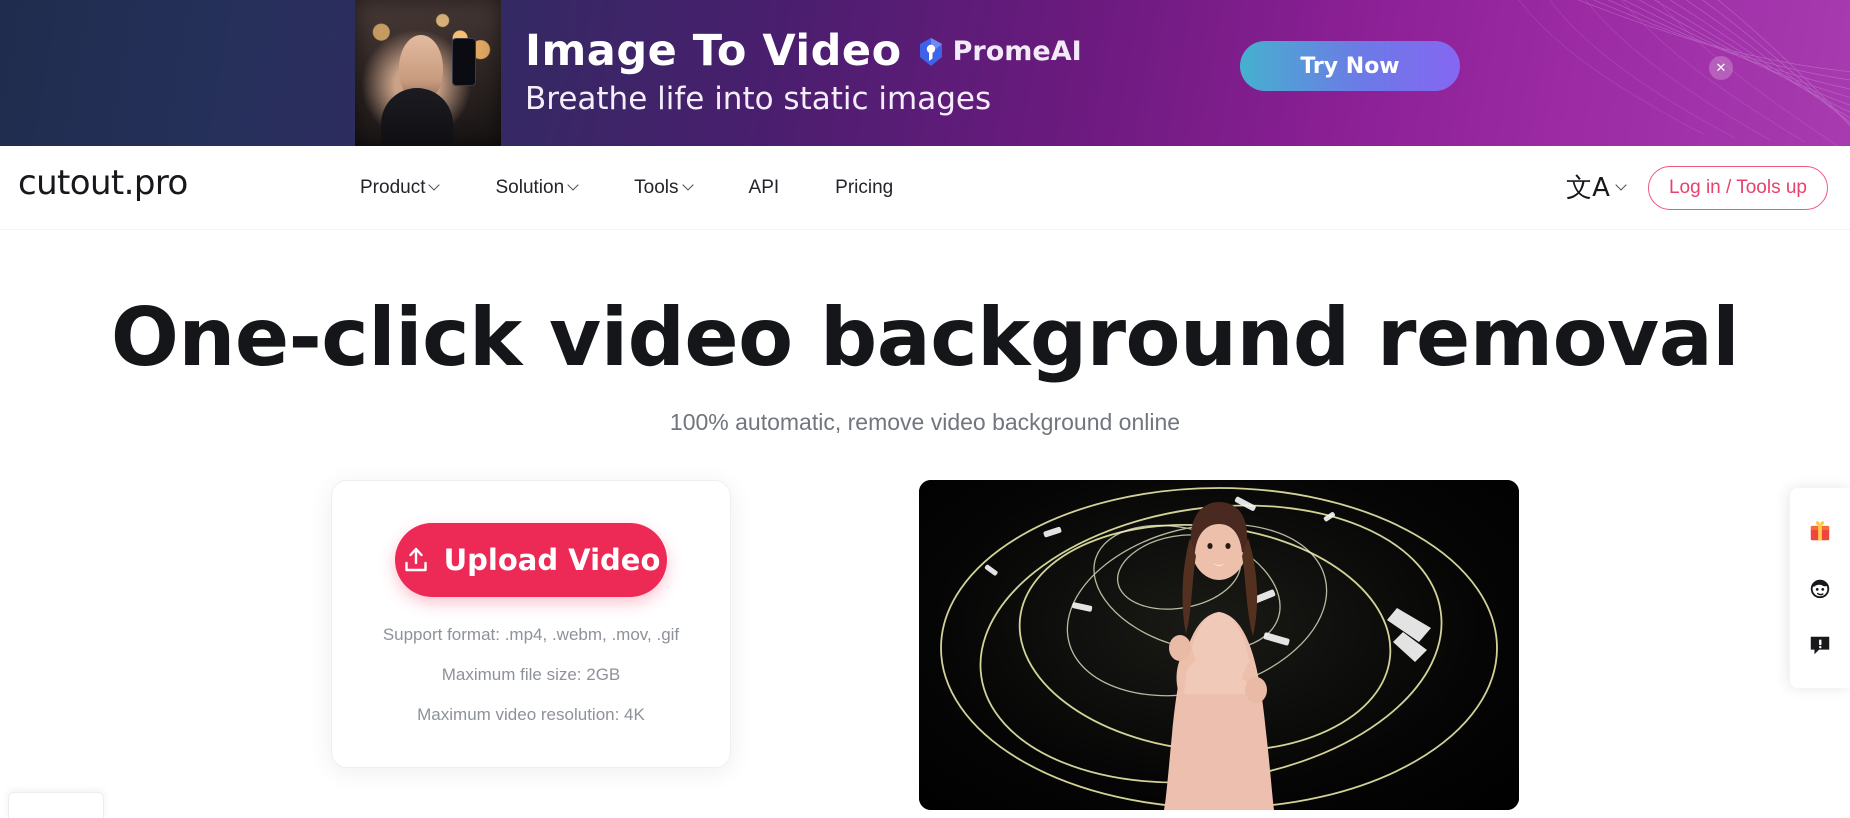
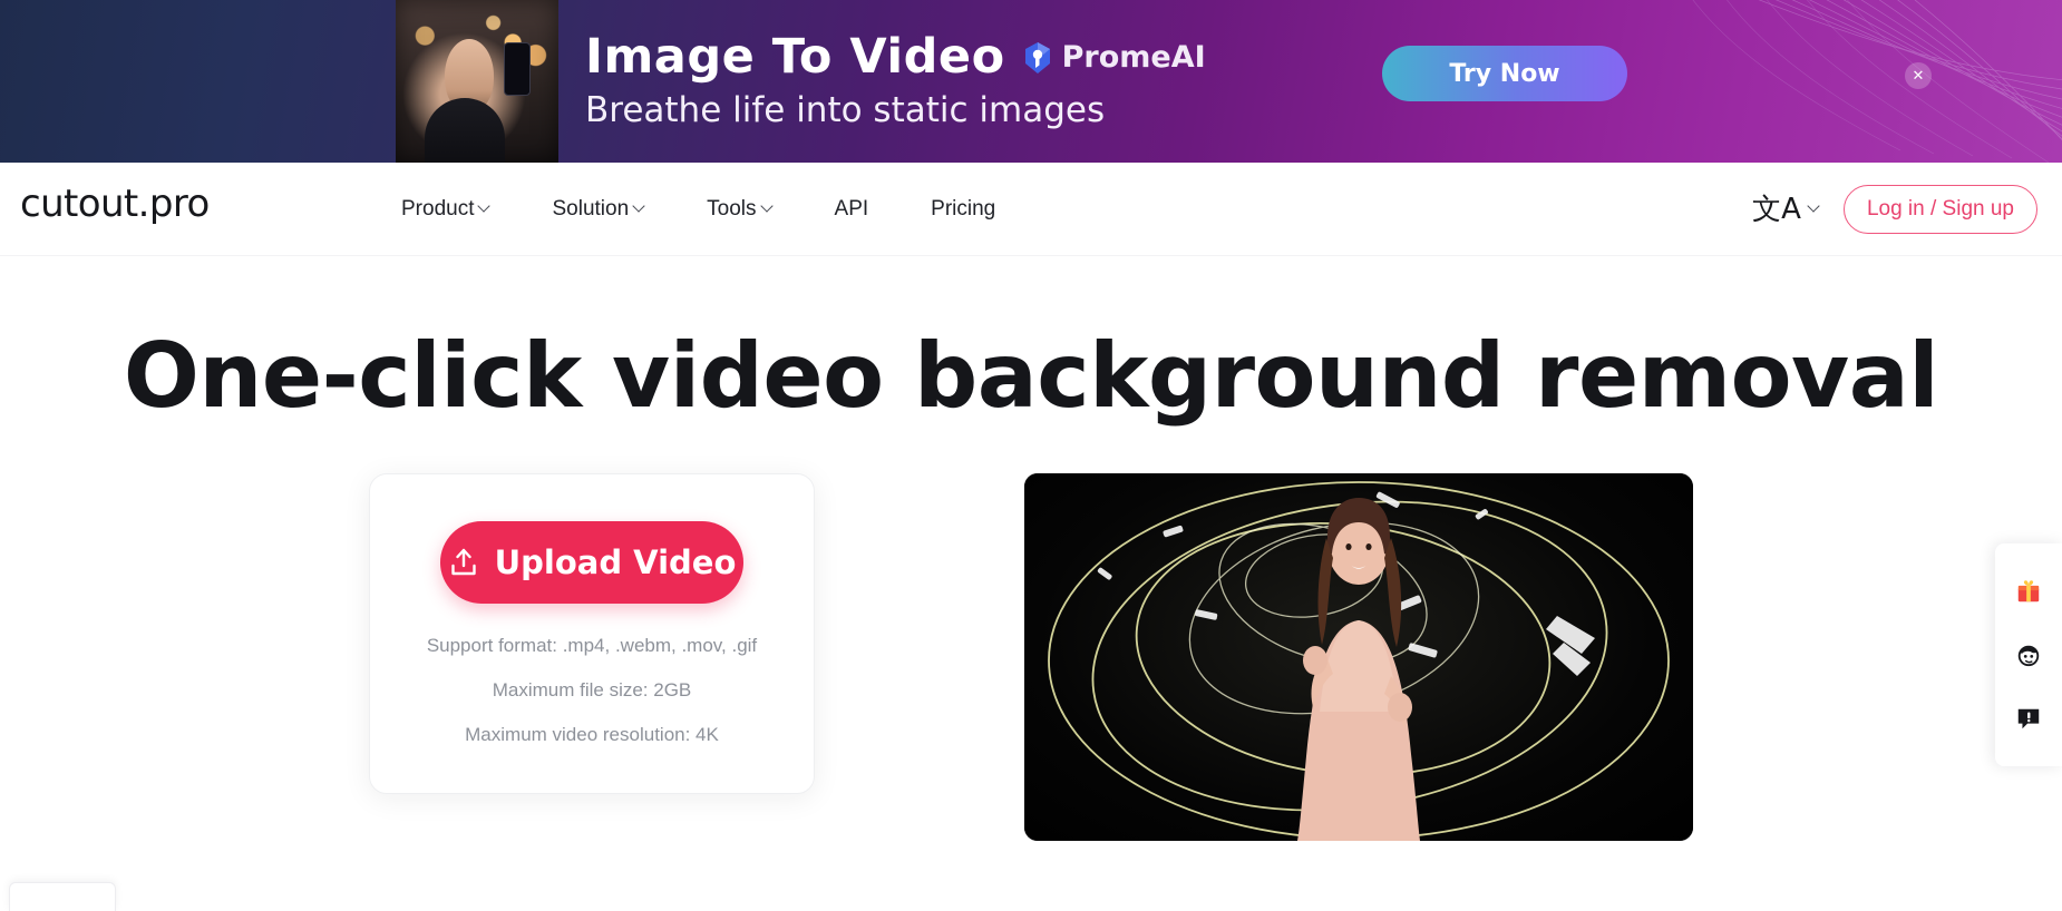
  Image To Video
  PromeAI
  Breathe life into static images
  Try Now
  ✕
  cutout.pro
  Product
  Solution
  Tools
  API
  Pricing
  文A
- Log in / Tools up
+ Log in / Sign up
  One-click video background removal
- 100% automatic, remove video background online
  Upload Video
  Support format: .mp4, .webm, .mov, .gif
  Maximum file size: 2GB
  Maximum video resolution: 4K
